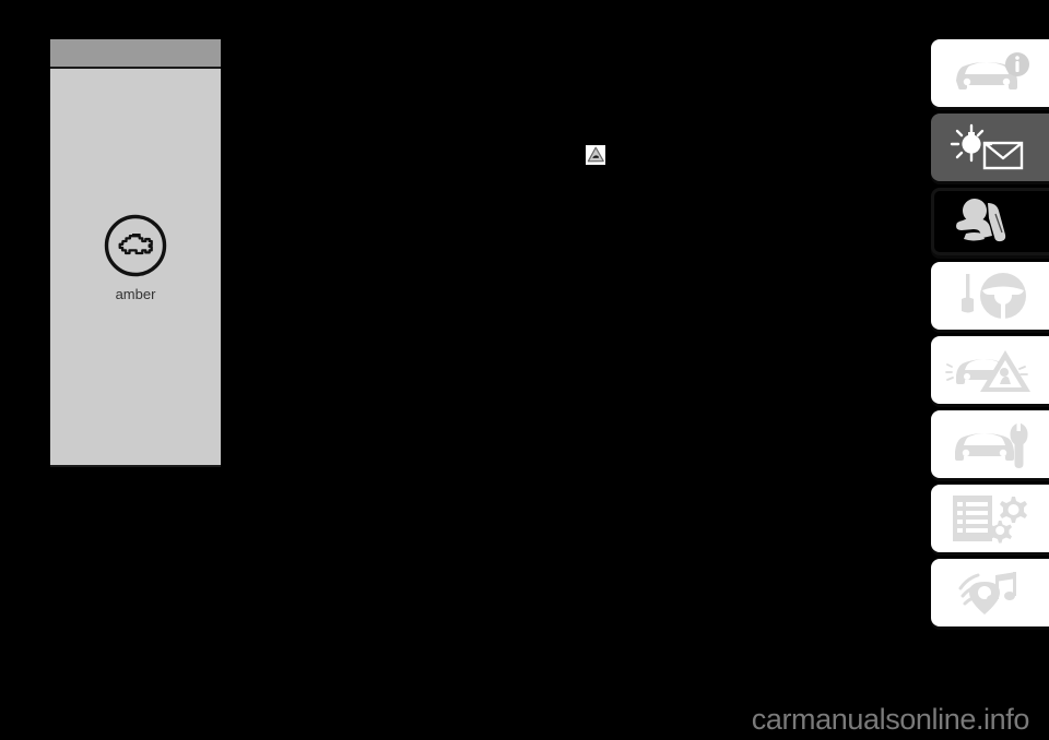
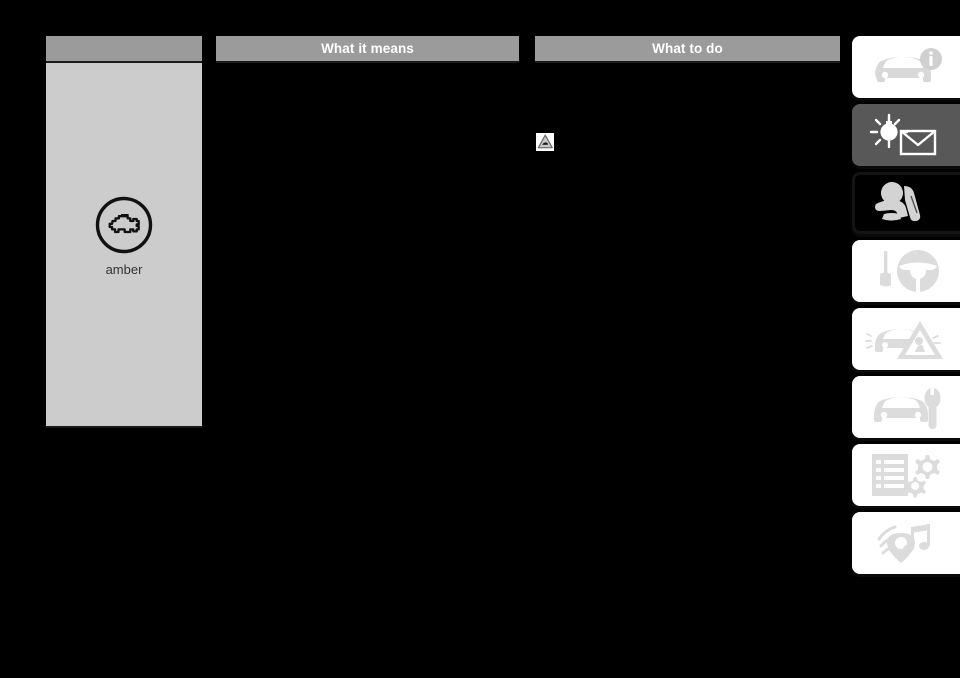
+ What it means
+ What to do
  amber
- carmanualsonline.info
